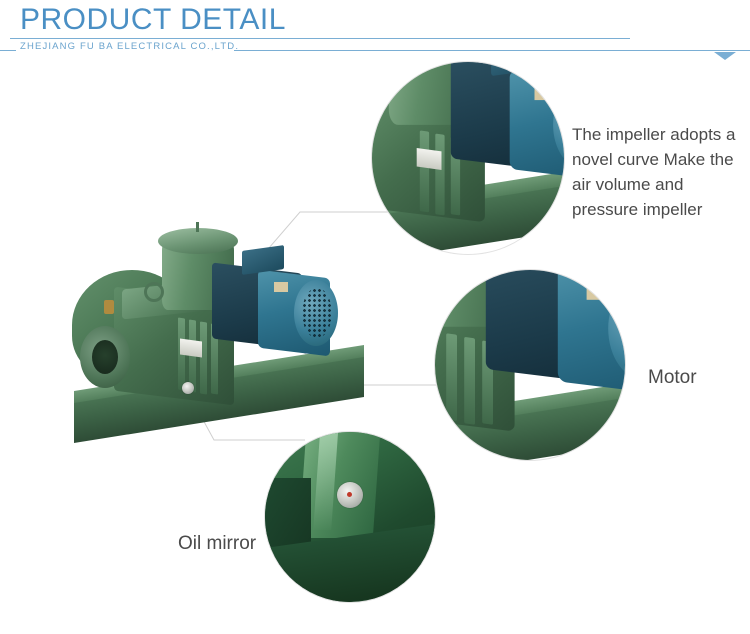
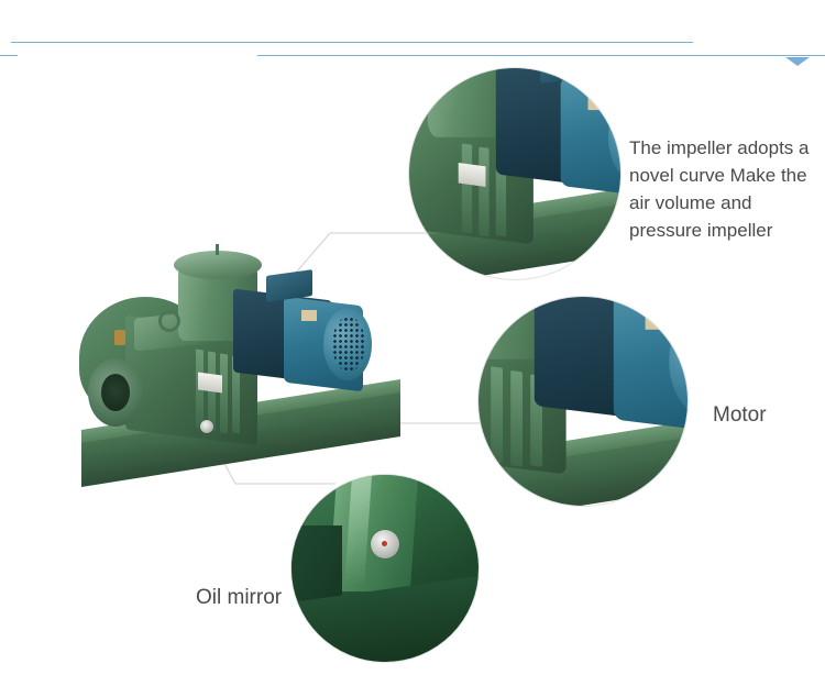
- PRODUCT DETAIL
- ZHEJIANG FU BA ELECTRICAL CO.,LTD.
  The impeller adopts a novel curve Make the air volume and pressure impeller
  Motor
  Oil mirror
